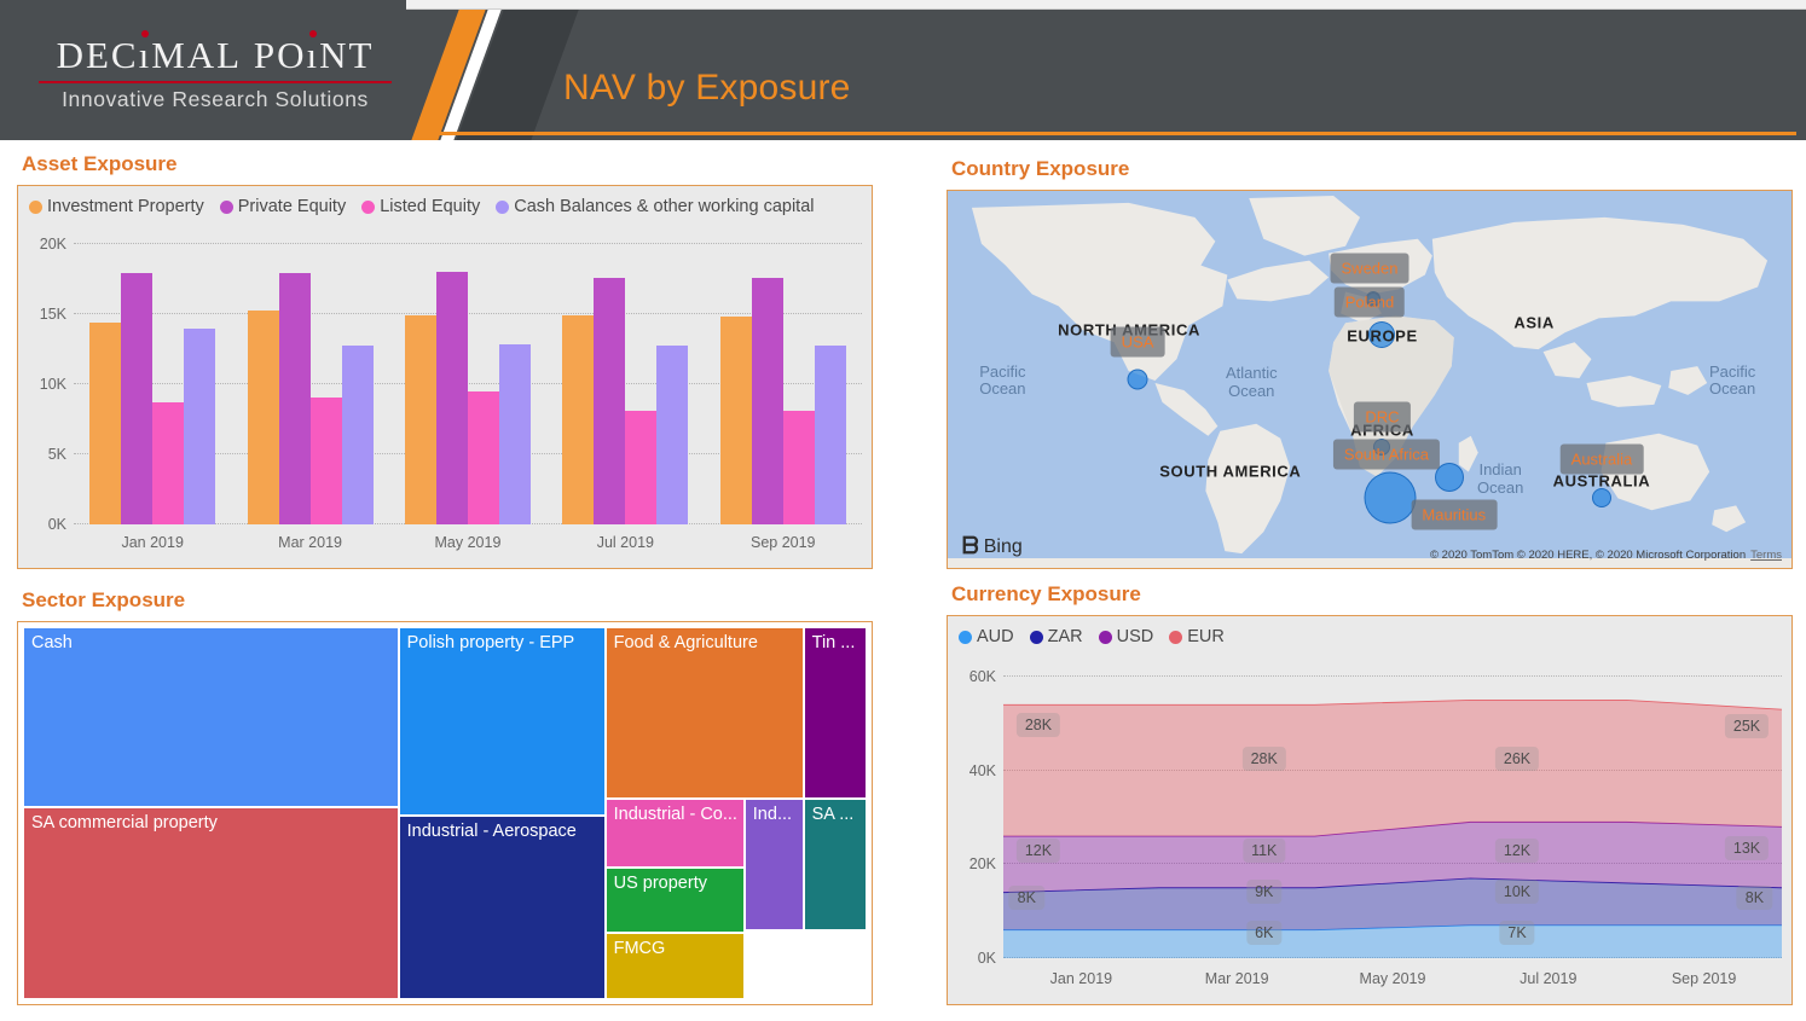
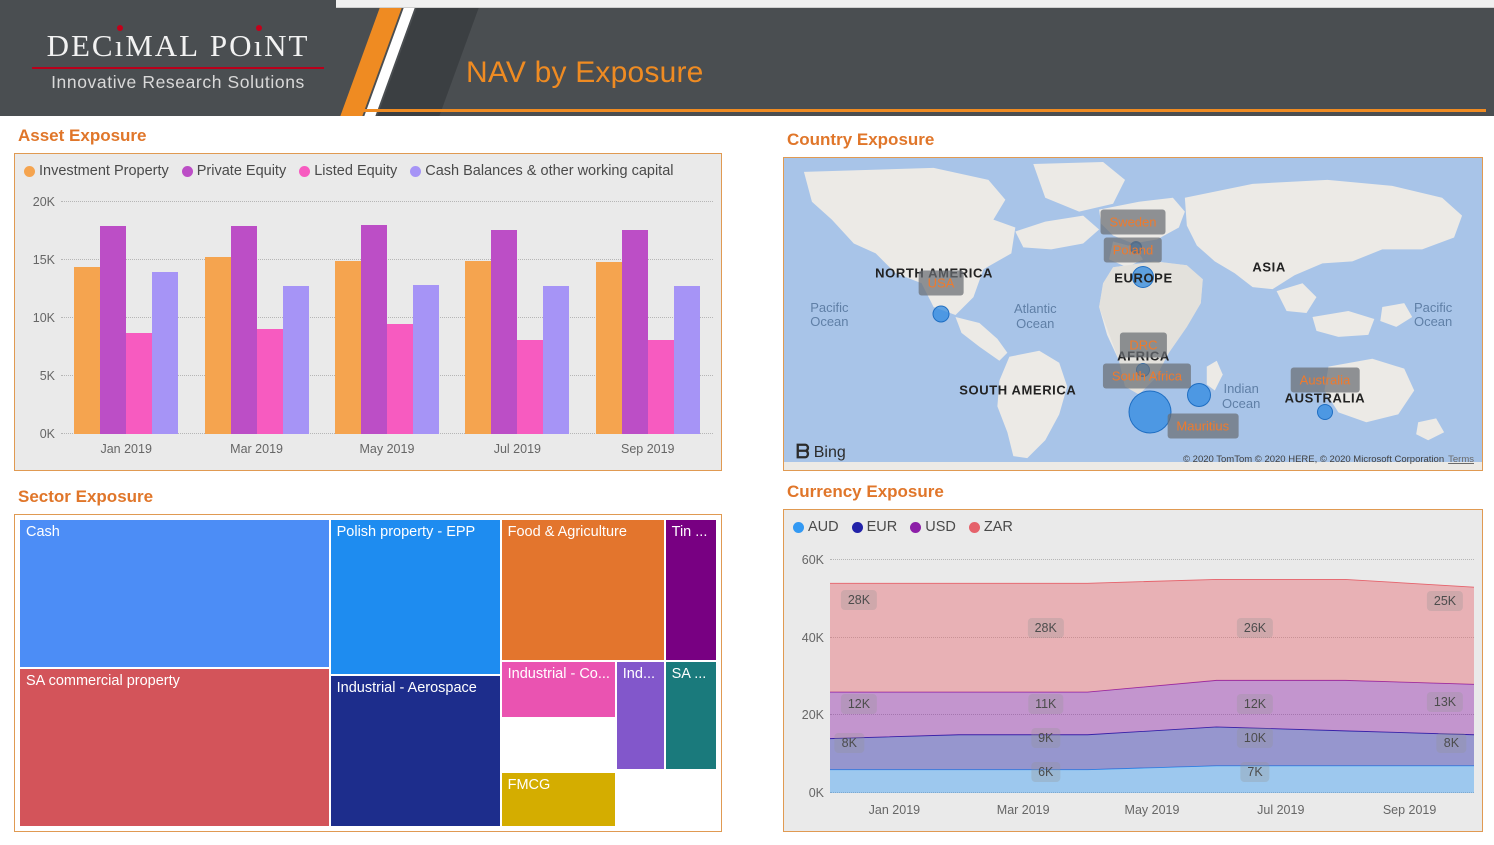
  DECıMAL POıNT
  Innovative Research Solutions
  NAV by Exposure
  Asset Exposure
  Investment Property
  Private Equity
  Listed Equity
  Cash Balances & other working capital
  0K
  5K
  10K
  15K
  20K
  Jan 2019
  Mar 2019
  May 2019
  Jul 2019
  Sep 2019
  Country Exposure
  Pacific
  Ocean
  Atlantic
  Ocean
  Pacific
  Ocean
  Indian
  Ocean
  NORTH AMERICA
  SOUTH AMERICA
  EUROPE
  AFRICA
  ASIA
  AUSTRALIA
  USA
  Sweden
  Poland
  DRC
  South Africa
  Mauritius
  Australia
  ᗷ
  Bing
  © 2020 TomTom © 2020 HERE, © 2020 Microsoft Corporation Terms
  Sector Exposure
  Cash
  SA commercial property
  Polish property - EPP
  Industrial - Aerospace
  Food & Agriculture
  Tin ...
  Industrial - Co...
- US property
  FMCG
  Ind...
  SA ...
  Currency Exposure
  AUD
- ZAR
+ EUR
  USD
- EUR
+ ZAR
  0K
  20K
  40K
  60K
  28K
  28K
  26K
  25K
  12K
  11K
  12K
  13K
  8K
  9K
  10K
  8K
  6K
  7K
  Jan 2019
  Mar 2019
  May 2019
  Jul 2019
  Sep 2019
